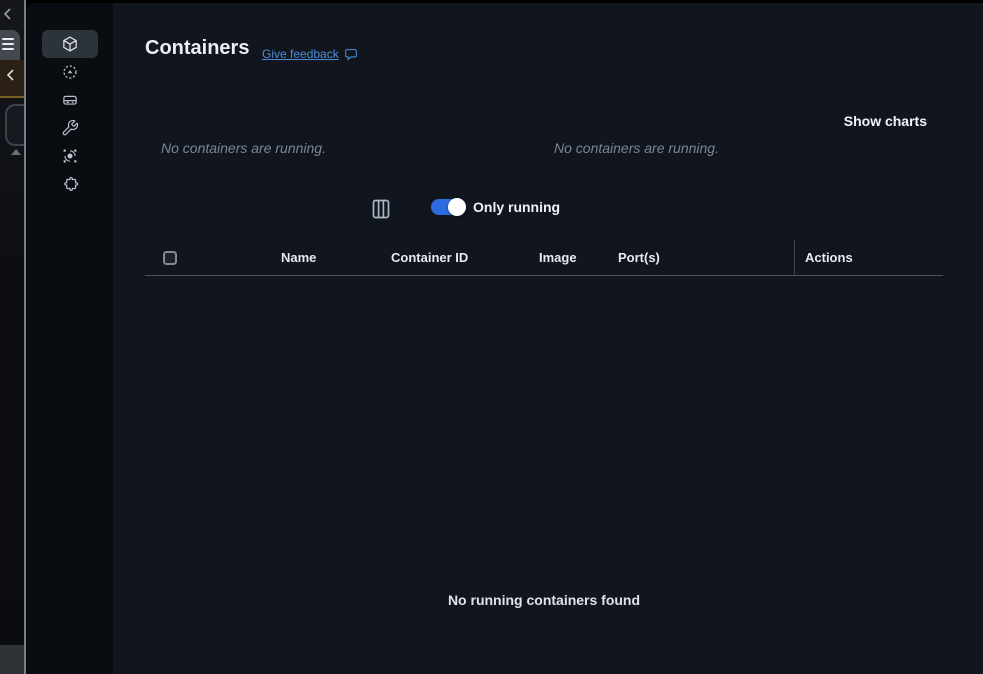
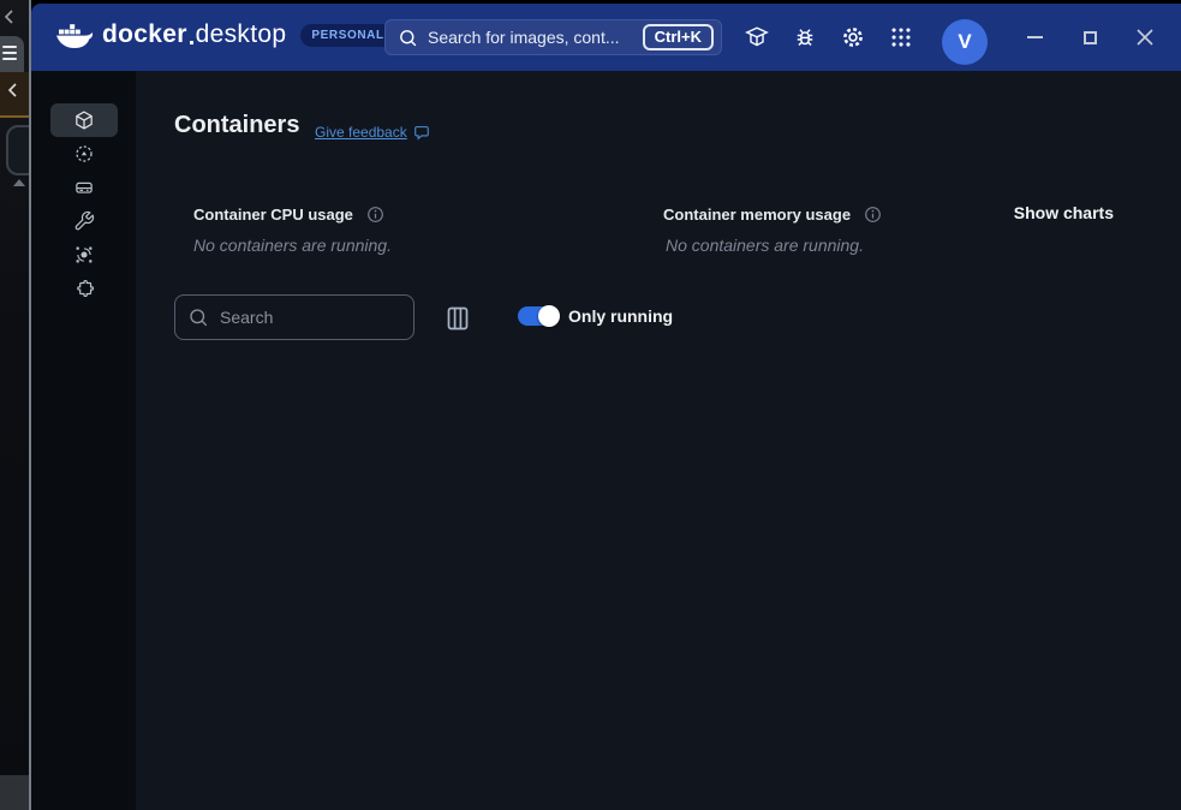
+ docker
+ desktop
+ PERSONAL
+ Search for images, cont...
+ Ctrl+K
+ V
  Containers
  Give feedback
+ Container CPU usage
  No containers are running.
+ Container memory usage
  No containers are running.
  Show charts
+ Search
  Only running
- Name
- Container ID
- Image
- Port(s)
- Actions
- No running containers found
